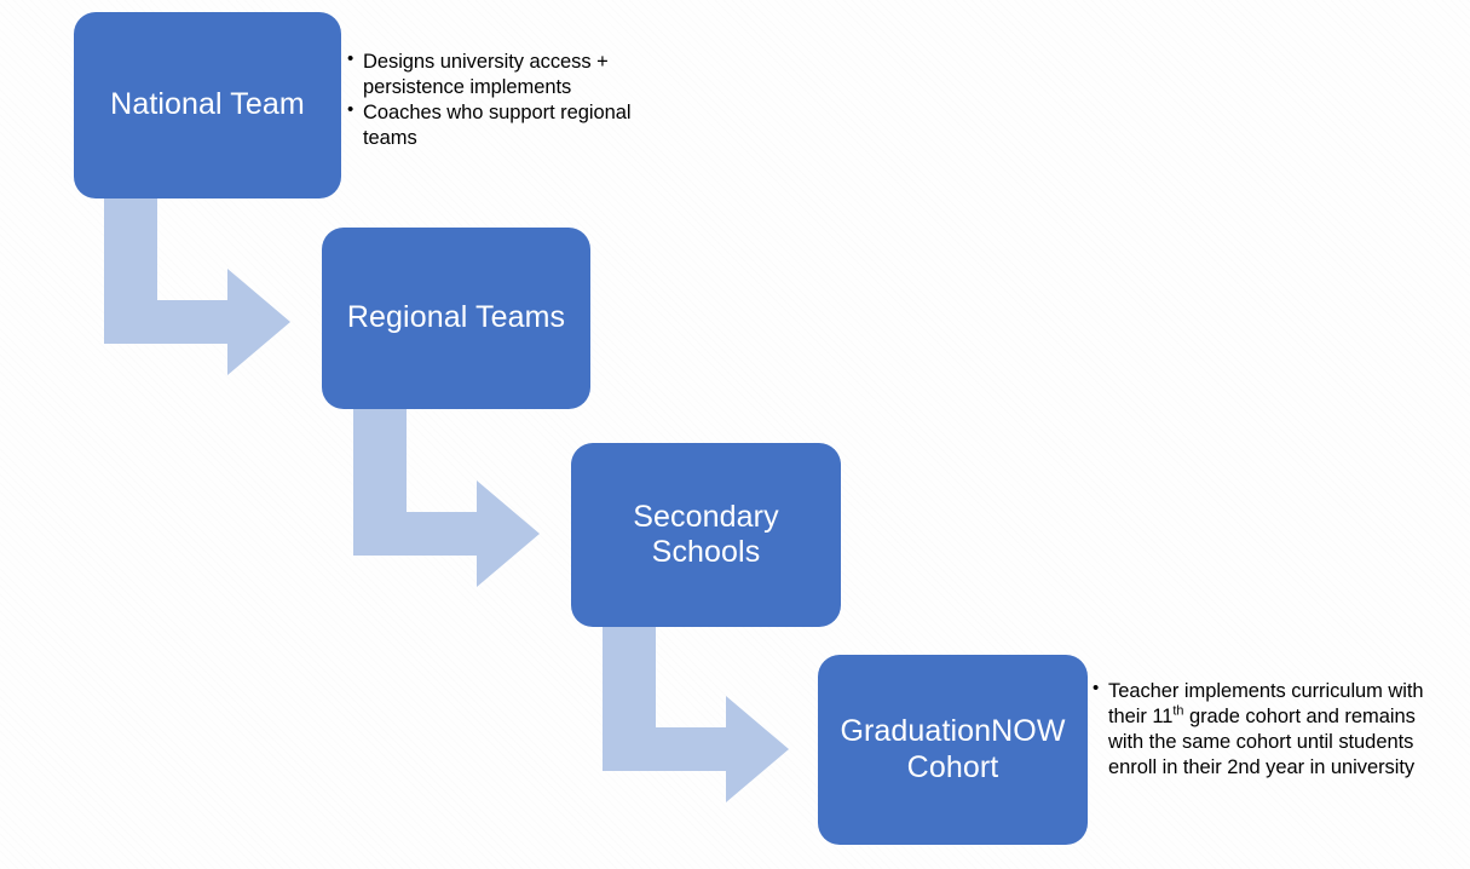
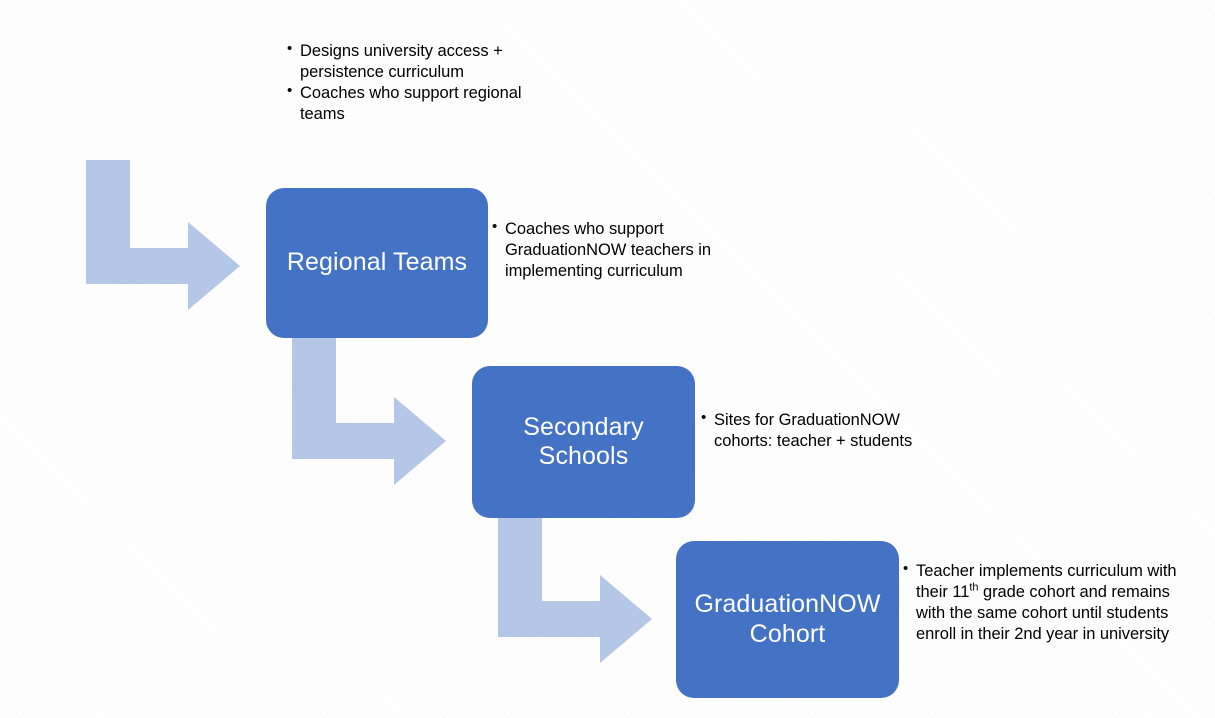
- National Team
  Regional Teams
  Secondary
  Schools
  GraduationNOW
  Cohort
- Designs university access + persistence implements
+ Designs university access + persistence curriculum
  Coaches who support regional teams
+ Coaches who support GraduationNOW teachers in implementing curriculum
+ Sites for GraduationNOW cohorts: teacher + students
  Teacher implements curriculum with their 11th grade cohort and remains with the same cohort until students enroll in their 2nd year in university
